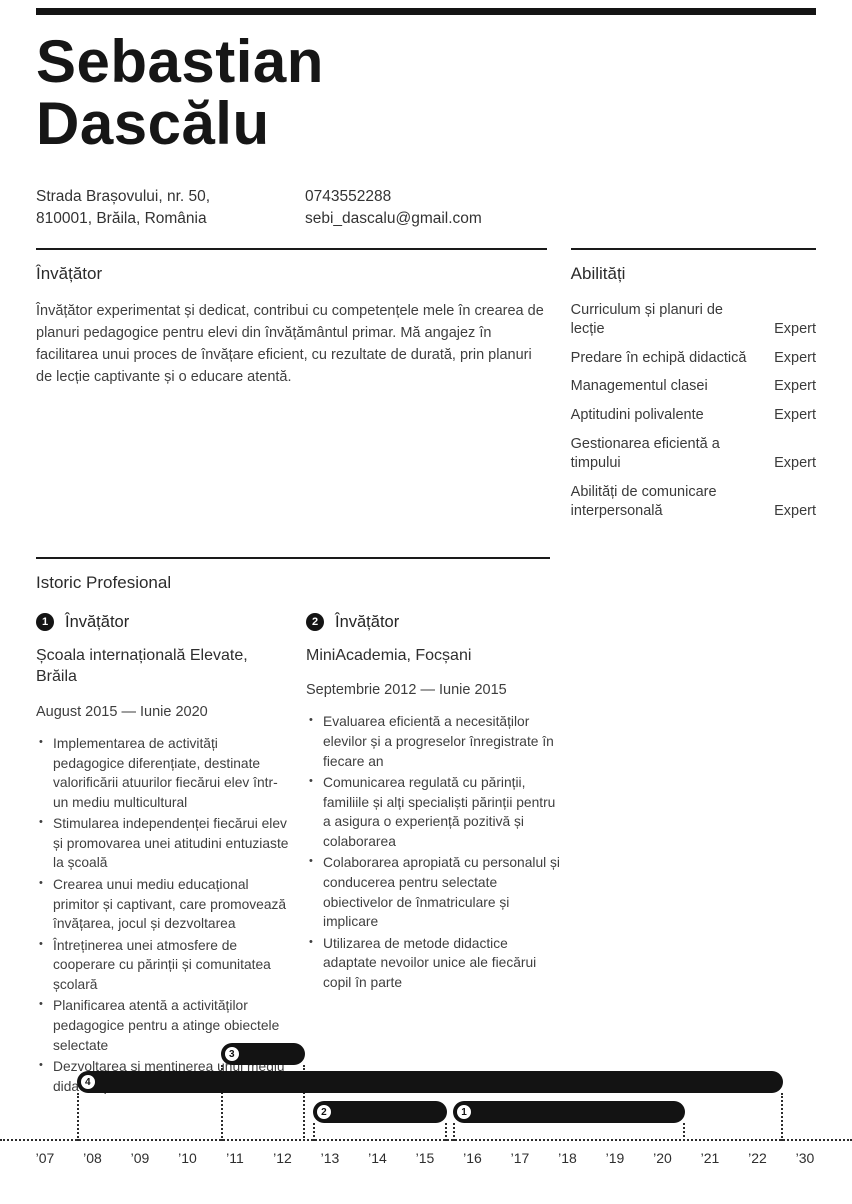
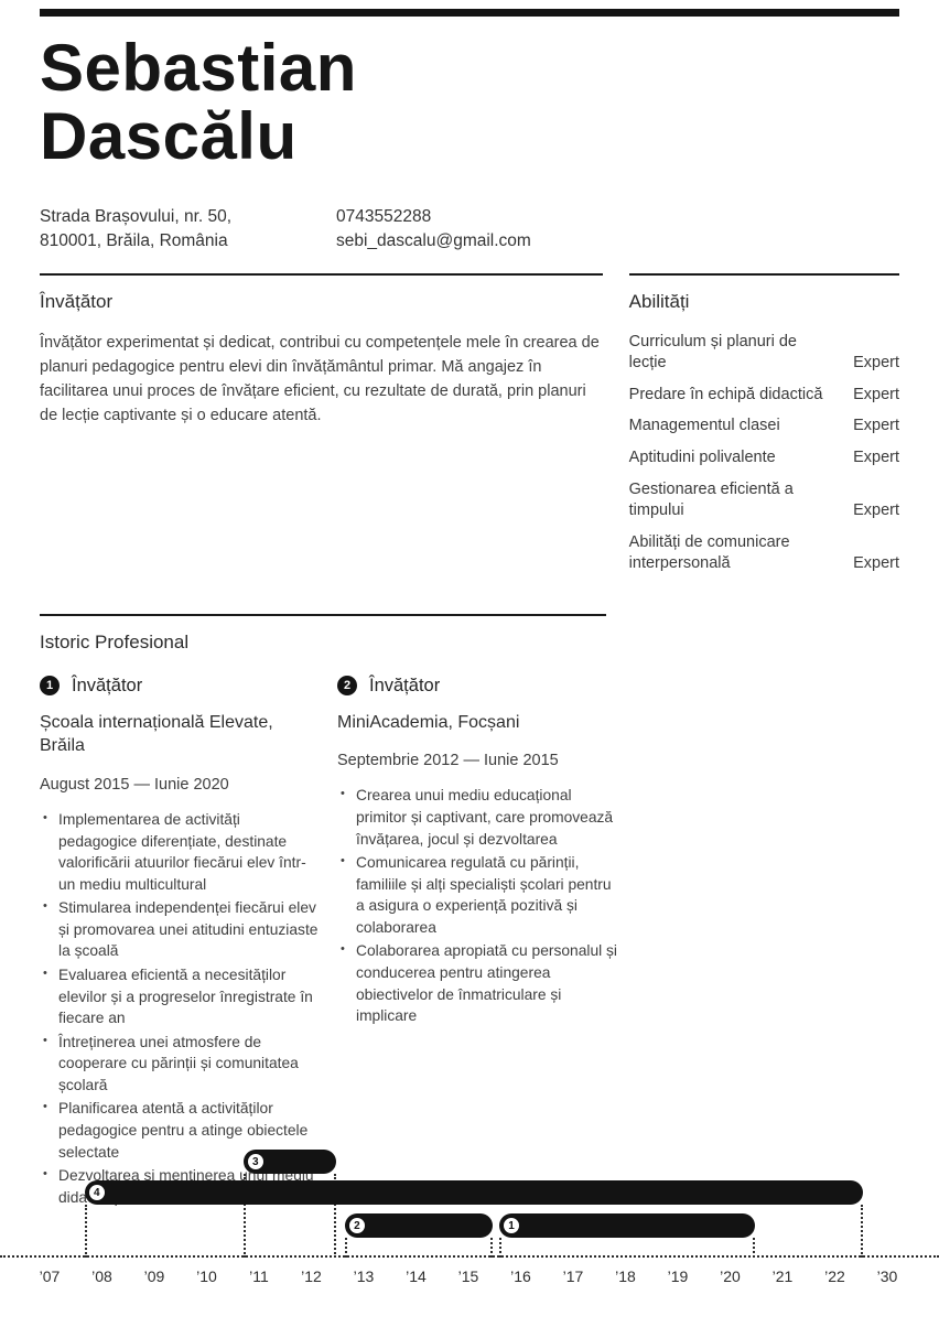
  Sebastian
  Dascălu
  Strada Brașovului, nr. 50,
  810001, Brăila, România
  0743552288
  sebi_dascalu@gmail.com
  Învățător
  Învățător experimentat și dedicat, contribui cu competențele mele în crearea de planuri pedagogice pentru elevi din învățământul primar. Mă angajez în facilitarea unui proces de învățare eficient, cu rezultate de durată, prin planuri de lecție captivante și o educare atentă.
  Abilități
  Curriculum și planuri de lecție
  Expert
  Predare în echipă didactică
  Expert
  Managementul clasei
  Expert
  Aptitudini polivalente
  Expert
  Gestionarea eficientă a timpului
  Expert
  Abilități de comunicare interpersonală
  Expert
  Istoric Profesional
  1
  Învățător
  Școala internațională Elevate, Brăila
  August 2015 — Iunie 2020
  Implementarea de activități pedagogice diferențiate, destinate valorificării atuurilor fiecărui elev într-un mediu multicultural
  Stimularea independenței fiecărui elev și promovarea unei atitudini entuziaste la școală
- Crearea unui mediu educațional primitor și captivant, care promovează învățarea, jocul și dezvoltarea
+ Evaluarea eficientă a necesităților elevilor și a progreselor înregistrate în fiecare an
  Întreținerea unei atmosfere de cooperare cu părinții și comunitatea școlară
  Planificarea atentă a activităților pedagogice pentru a atinge obiectele selectate
  Dezvoltarea și menținerea unui mediu dida
  2
  Învățător
  MiniAcademia, Focșani
  Septembrie 2012 — Iunie 2015
- Evaluarea eficientă a necesităților elevilor și a progreselor înregistrate în fiecare an
+ Crearea unui mediu educațional primitor și captivant, care promovează învățarea, jocul și dezvoltarea
- Comunicarea regulată cu părinții, familiile și alți specialiști părinții pentru a asigura o experiență pozitivă și colaborarea
+ Comunicarea regulată cu părinții, familiile și alți specialiști școlari pentru a asigura o experiență pozitivă și colaborarea
- Colaborarea apropiată cu personalul și conducerea pentru selectate obiectivelor de înmatriculare și implicare
+ Colaborarea apropiată cu personalul și conducerea pentru atingerea obiectivelor de înmatriculare și implicare
- Utilizarea de metode didactice adaptate nevoilor unice ale fiecărui copil în parte
  3
  4
  2
  1
  ’07
  ’08
  ’09
  ’10
  ’11
  ’12
  ’13
  ’14
  ’15
  ’16
  ’17
  ’18
  ’19
  ’20
  ’21
  ’22
  ’30
